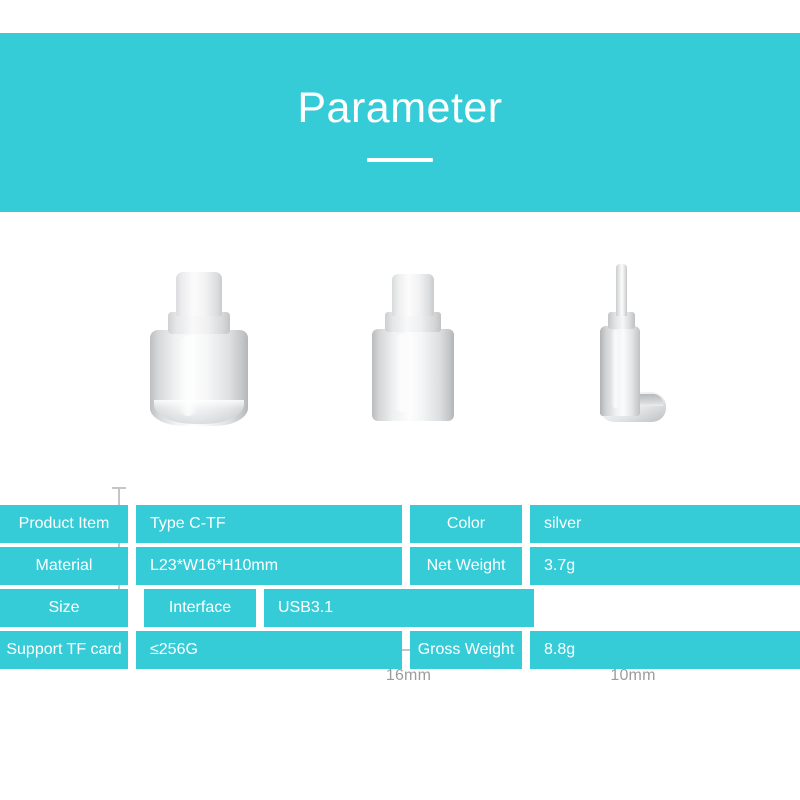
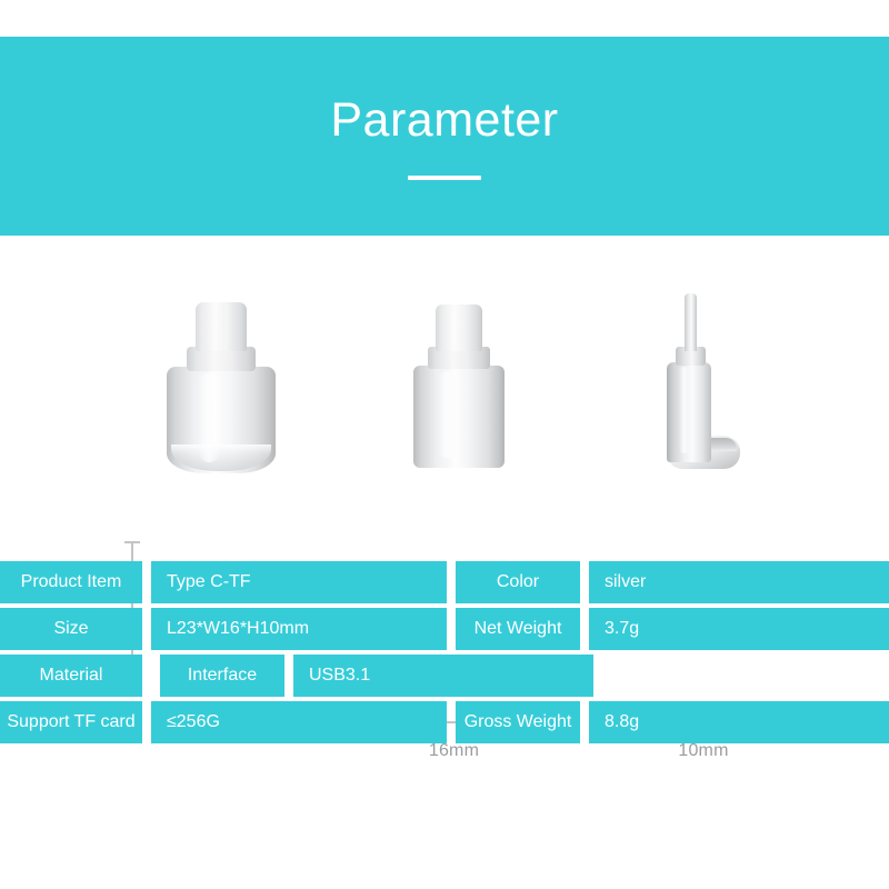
  Parameter
  16mm
  10mm
  Product Item
  Type C-TF
  Color
  silver
- Material
+ Size
  L23*W16*H10mm
  Net Weight
  3.7g
- Size
+ Material
  Interface
  USB3.1
  Support TF card
  ≤256G
  Gross Weight
  8.8g
